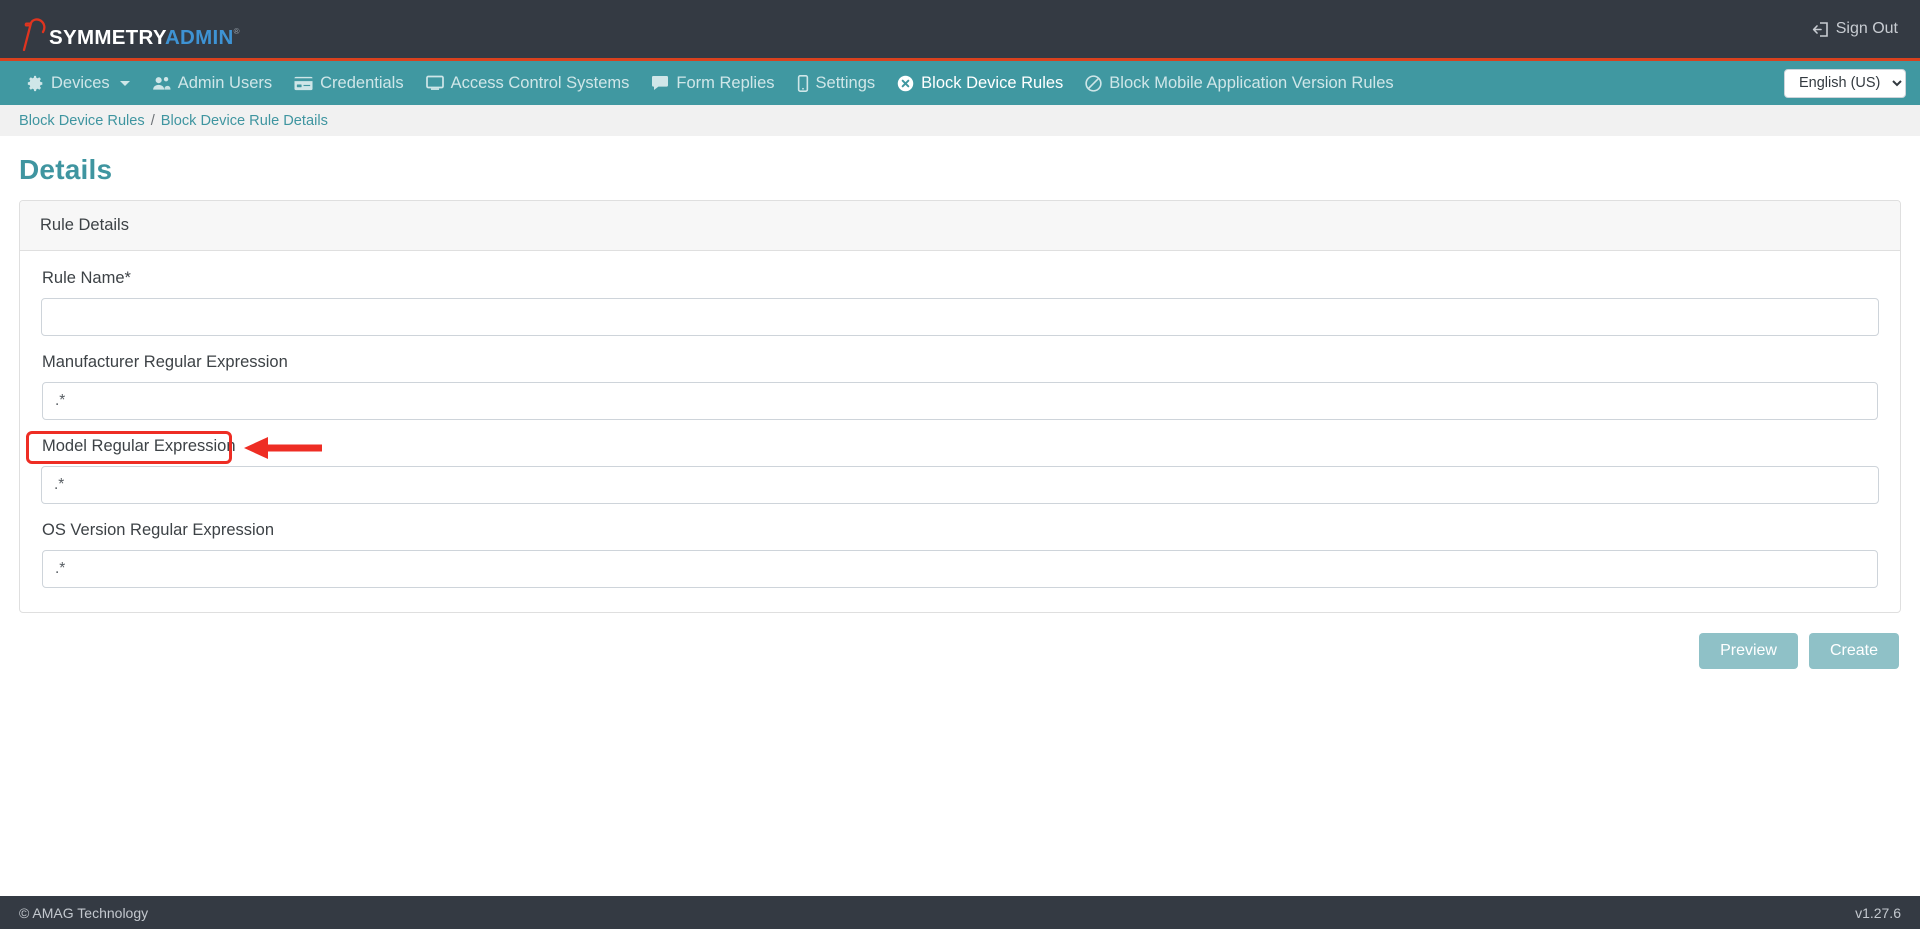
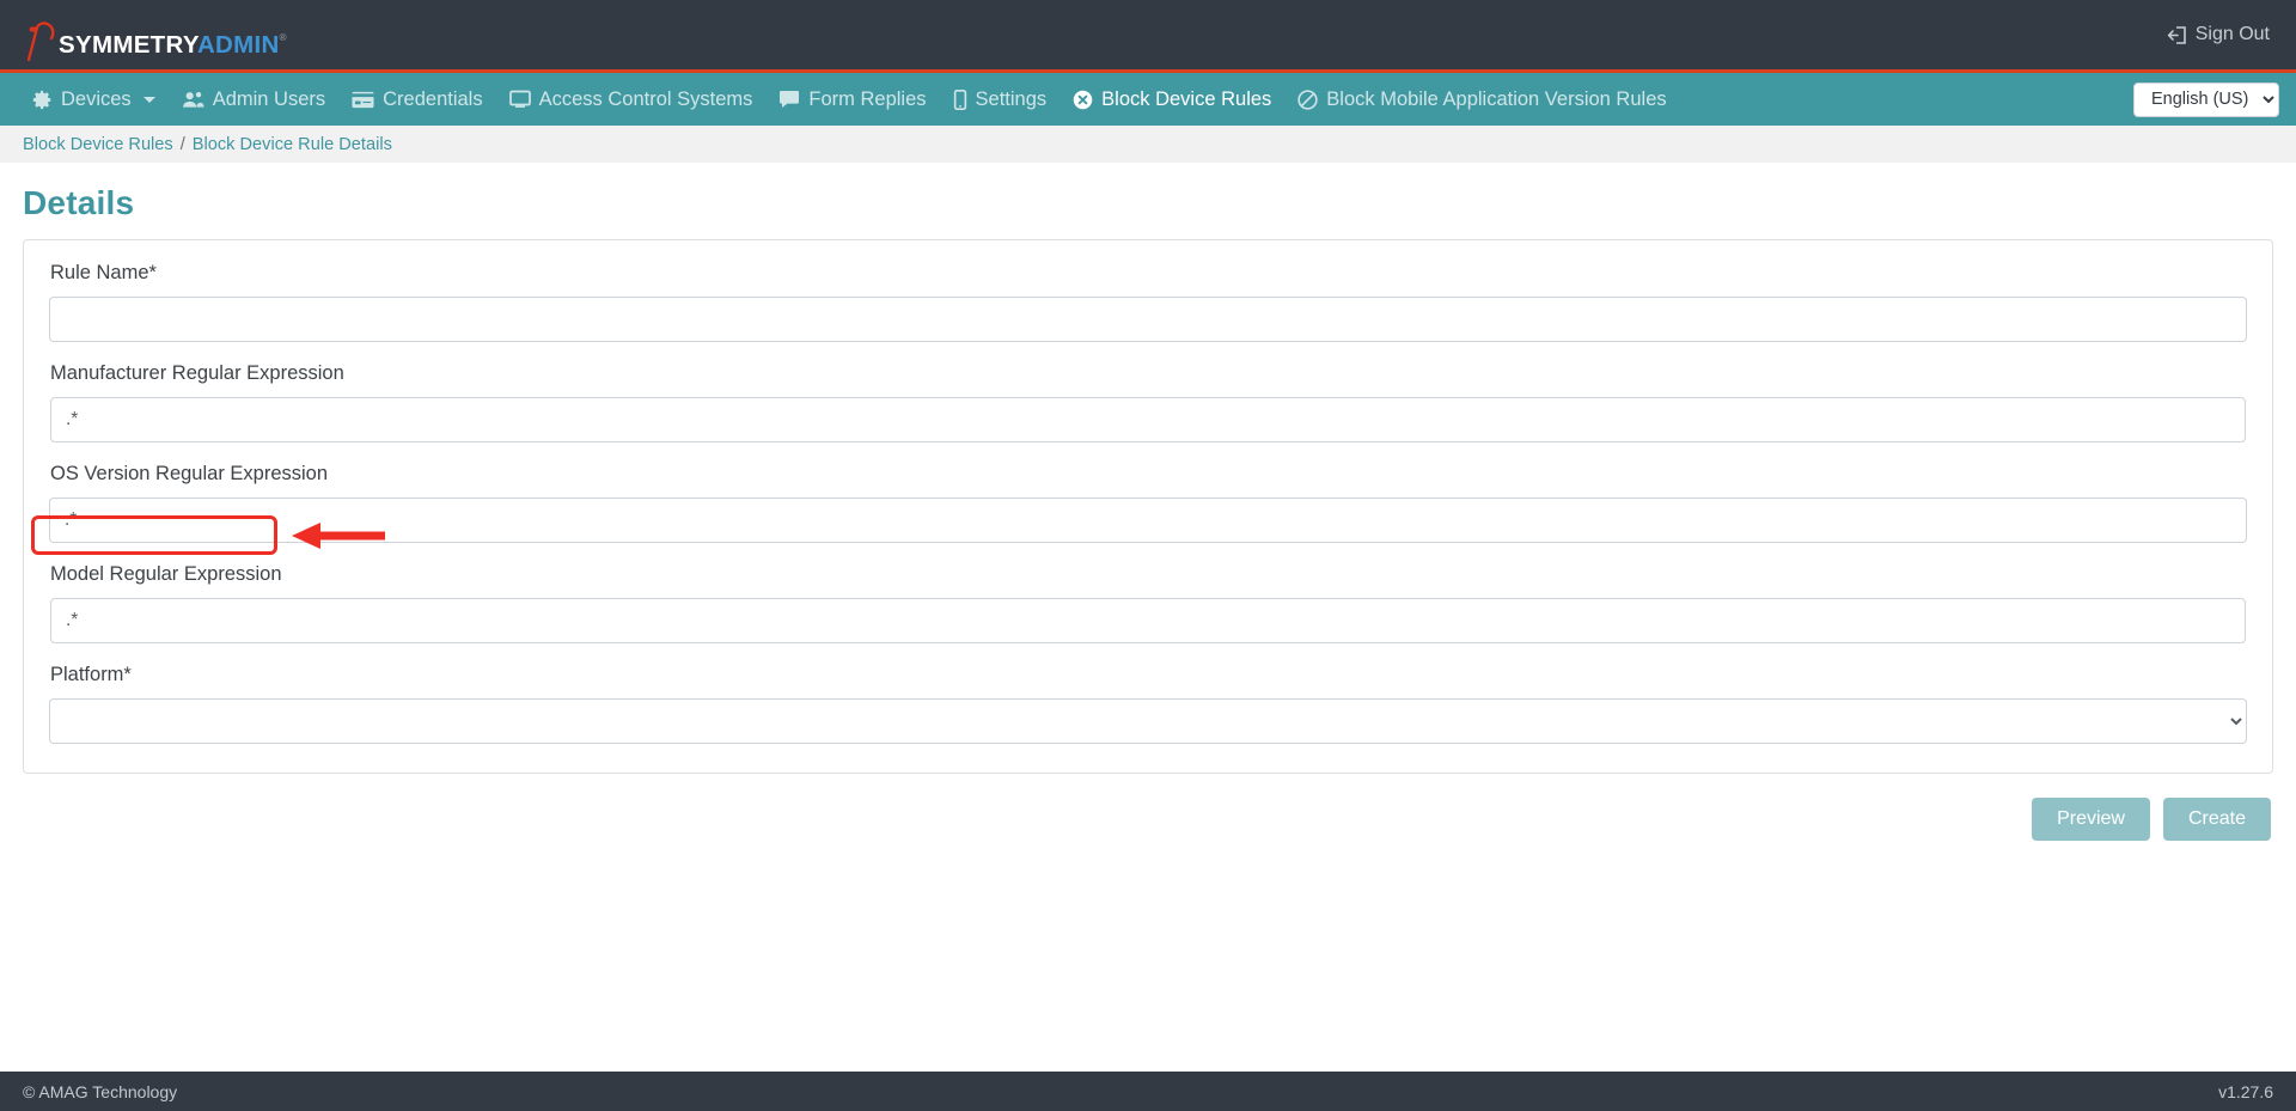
  SYMMETRYADMIN®
  Sign Out
  Devices
  Admin Users
  Credentials
  Access Control Systems
  Form Replies
  Settings
  Block Device Rules
  Block Mobile Application Version Rules
  English (US)
  Block Device Rules
  /
  Block Device Rule Details
  Details
- Rule Details
  Rule Name*
  Manufacturer Regular Expression
  .*
- Model Regular Expression
+ OS Version Regular Expression
  .*
- OS Version Regular Expression
+ Model Regular Expression
  .*
+ Platform*
  Preview
  Create
  © AMAG Technology
  v1.27.6
